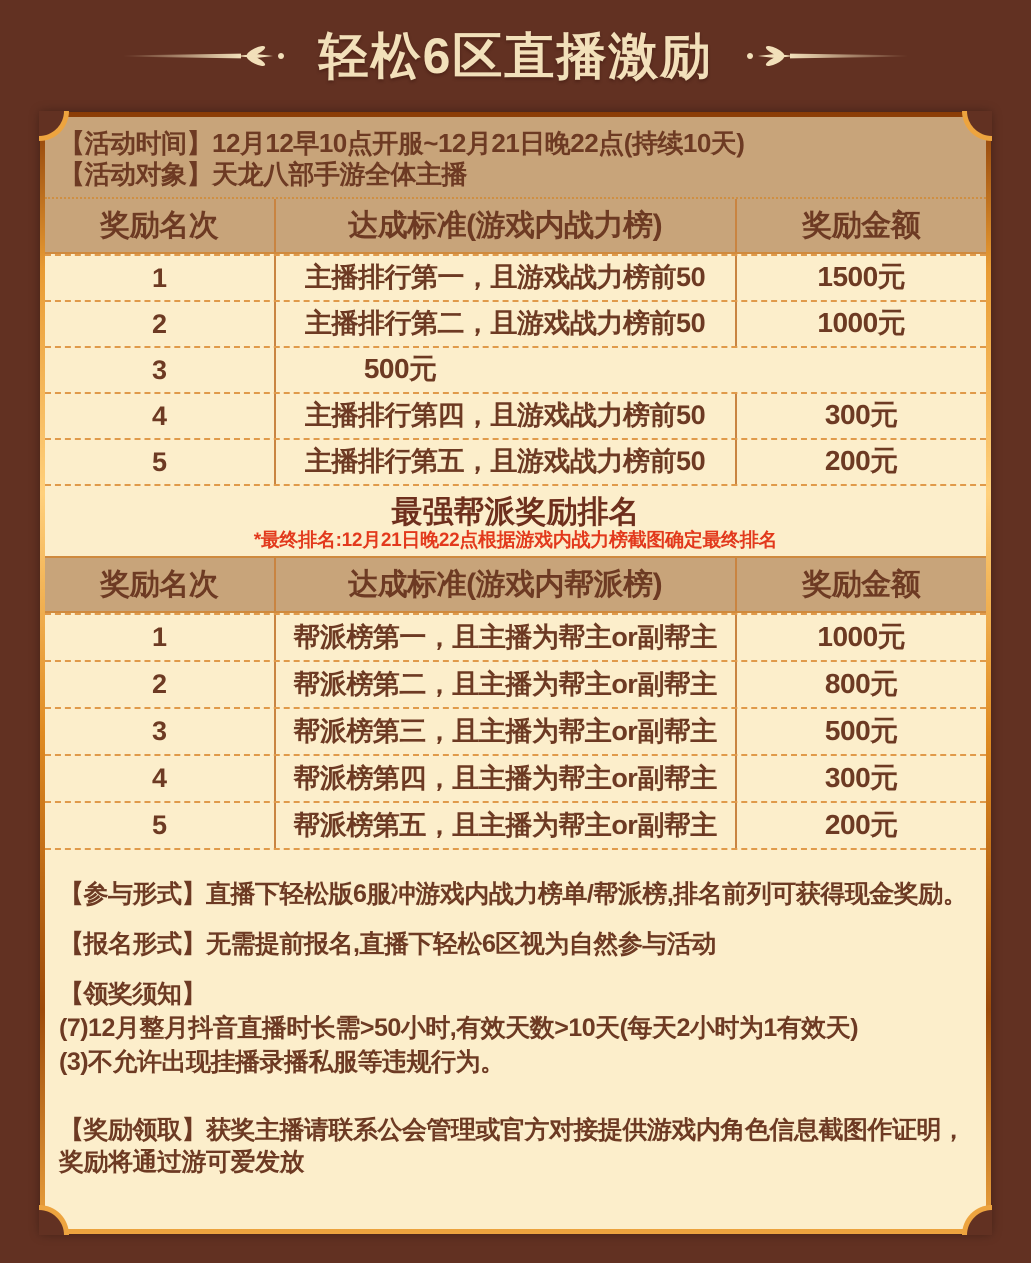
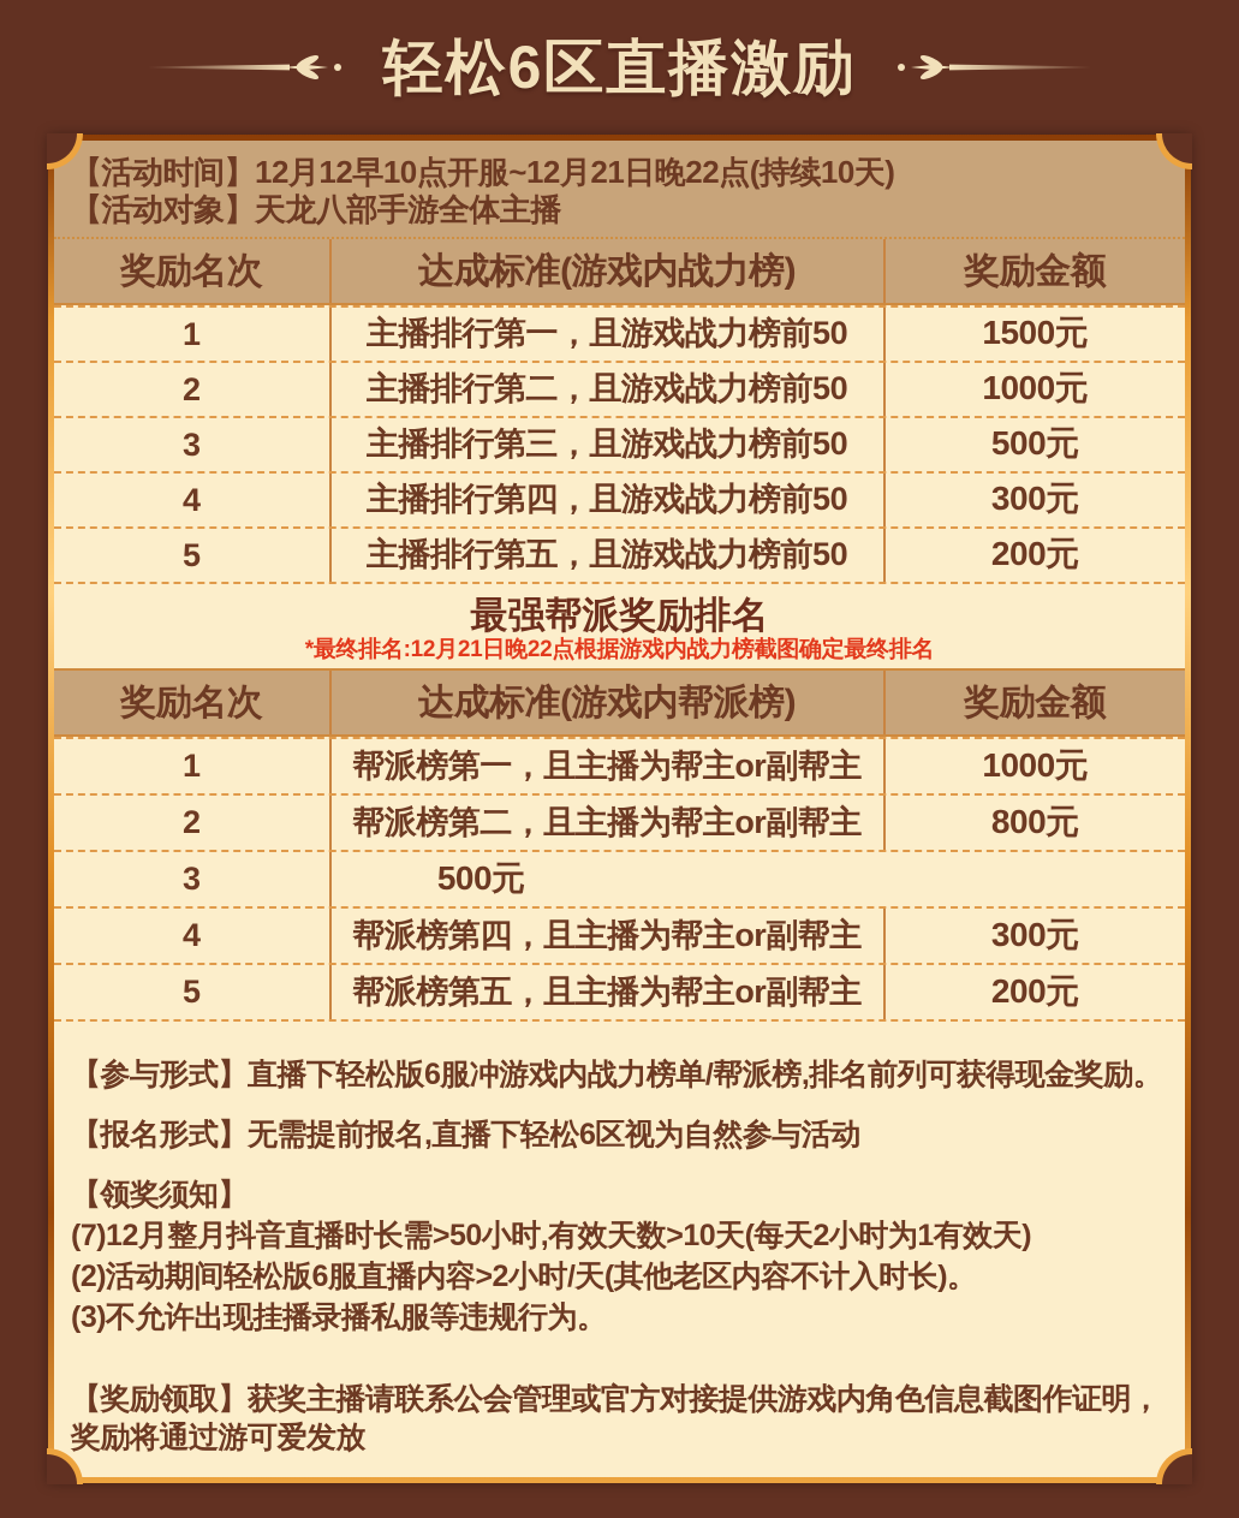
  轻松6区直播激励
  【活动时间】12月12早10点开服~12月21日晚22点(持续10天)
  【活动对象】天龙八部手游全体主播
  奖励名次
  达成标准(游戏内战力榜)
  奖励金额
  1
  主播排行第一，且游戏战力榜前50
  1500元
  2
  主播排行第二，且游戏战力榜前50
  1000元
  3
+ 主播排行第三，且游戏战力榜前50
  500元
  4
  主播排行第四，且游戏战力榜前50
  300元
  5
  主播排行第五，且游戏战力榜前50
  200元
  最强帮派奖励排名
  *最终排名:12月21日晚22点根据游戏内战力榜截图确定最终排名
  奖励名次
  达成标准(游戏内帮派榜)
  奖励金额
  1
  帮派榜第一，且主播为帮主or副帮主
  1000元
  2
  帮派榜第二，且主播为帮主or副帮主
  800元
  3
- 帮派榜第三，且主播为帮主or副帮主
  500元
  4
  帮派榜第四，且主播为帮主or副帮主
  300元
  5
  帮派榜第五，且主播为帮主or副帮主
  200元
  【参与形式】直播下轻松版6服冲游戏内战力榜单/帮派榜,排名前列可获得现金奖励。
  【报名形式】无需提前报名,直播下轻松6区视为自然参与活动
  【领奖须知】
  (7)12月整月抖音直播时长需>50小时,有效天数>10天(每天2小时为1有效天)
+ (2)活动期间轻松版6服直播内容>2小时/天(其他老区内容不计入时长)。
  (3)不允许出现挂播录播私服等违规行为。
  【奖励领取】获奖主播请联系公会管理或官方对接提供游戏内角色信息截图作证明，
  奖励将通过游可爱发放
